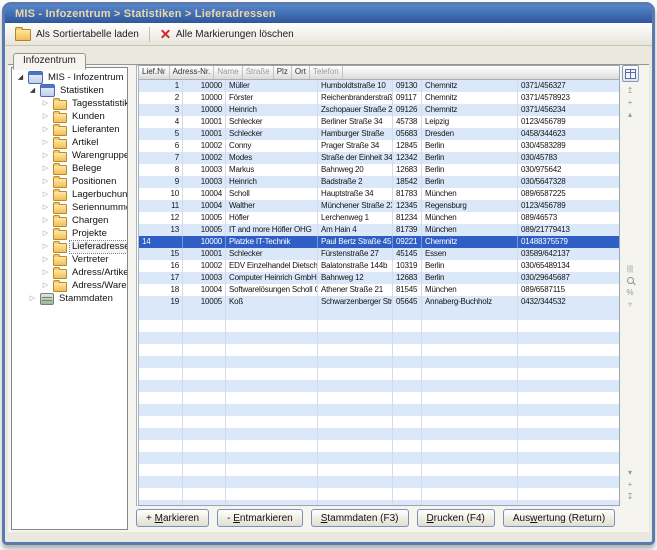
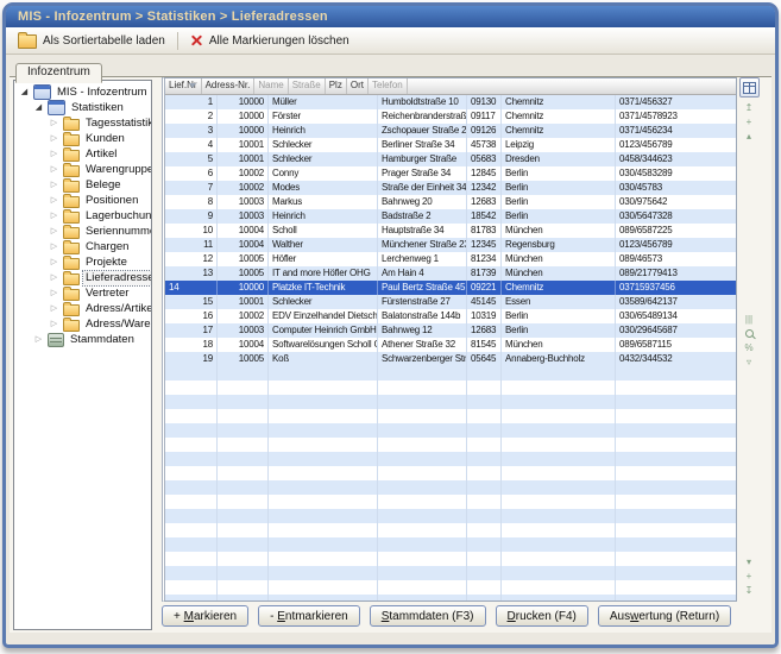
  MIS - Infozentrum > Statistiken > Lieferadressen
  Als Sortiertabelle laden
  Alle Markierungen löschen
  Infozentrum
  MIS - Infozentrum
  Statistiken
  Tagesstatistik
  Kunden
- Lieferanten
  Artikel
  Warengruppe
  Belege
  Positionen
  Lagerbuchun
  Seriennumm
  Chargen
  Projekte
  Lieferadresse
  Vertreter
  Adress/Artike
  Stammdaten
  Lief.Nr
  Adress-Nr.
  Name
  Straße
  Plz
  Ort
  Telefon
  1
  10000
  Müller
  Humboldtstraße 10
  09130
  Chemnitz
  0371/456327
  2
  10000
  Förster
  Reichenbranderstraß
  09117
  Chemnitz
  0371/4578923
  3
  10000
  Heinrich
  Zschopauer Straße 2
  09126
  Chemnitz
  0371/456234
  4
  10001
  Schlecker
  Berliner Straße 34
  45738
  Leipzig
  0123/456789
  5
  10001
  Schlecker
  Hamburger Straße
  05683
  Dresden
  0458/344623
  6
  10002
  Conny
  Prager Straße 34
  12845
  Berlin
  030/4583289
  7
  10002
  Modes
  Straße der Einheit 34
  12342
  Berlin
  030/45783
  8
  10003
  Markus
  Bahnweg 20
  12683
  Berlin
  030/975642
  9
  10003
  Heinrich
  Badstraße 2
  18542
  Berlin
  030/5647328
  10
  10004
  Scholl
  Hauptstraße 34
  81783
  München
  089/6587225
  11
  10004
  Walther
  Münchener Straße 23
  12345
  Regensburg
  0123/456789
  12
  10005
  Höfler
  Lerchenweg 1
  81234
  München
  089/46573
  13
  10005
  IT and more Höfler OHG
  Am Hain 4
  81739
  München
  089/21779413
  14
  10000
  Platzke IT-Technik
  Paul Bertz Straße 45
  09221
  Chemnitz
- 01488375579
+ 03715937456
  15
  10001
  Schlecker
  Fürstenstraße 27
  45145
  Essen
  03589/642137
  16
  10002
  EDV Einzelhandel Dietsch
  Balatonstraße 144b
  10319
  Berlin
  030/65489134
  17
  10003
  Computer Heinrich GmbH
  Bahnweg 12
  12683
  Berlin
  030/29645687
  18
  10004
  Softwarelösungen Scholl G
- Athener Straße 21
+ Athener Straße 32
  81545
  München
  089/6587115
  19
  10005
  Koß
  Schwarzenberger Str
  05645
  Annaberg-Buchholz
  0432/344532
  ↥
  +
  ▴
  |||
  %
  ▿
  ▾
  +
  ↧
  + Markieren
  - Entmarkieren
  Stammdaten (F3)
  Drucken (F4)
  Auswertung (Return)
